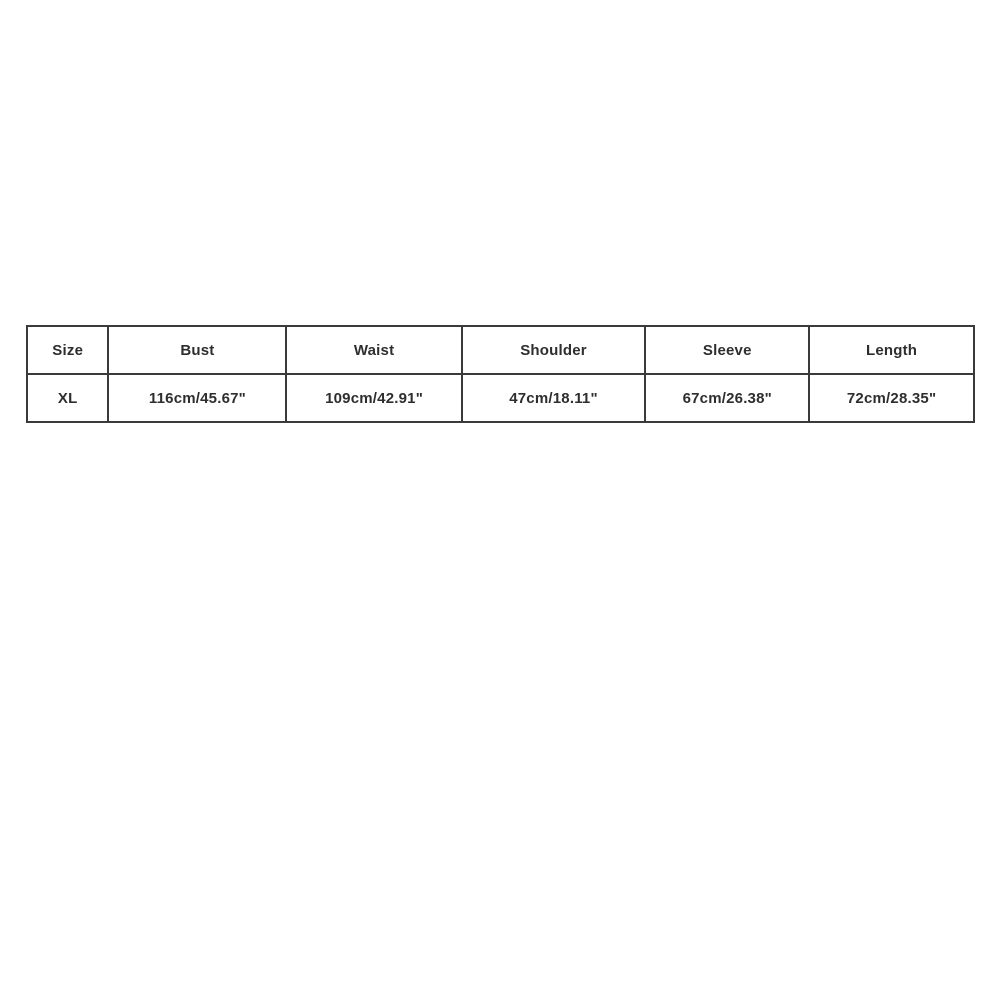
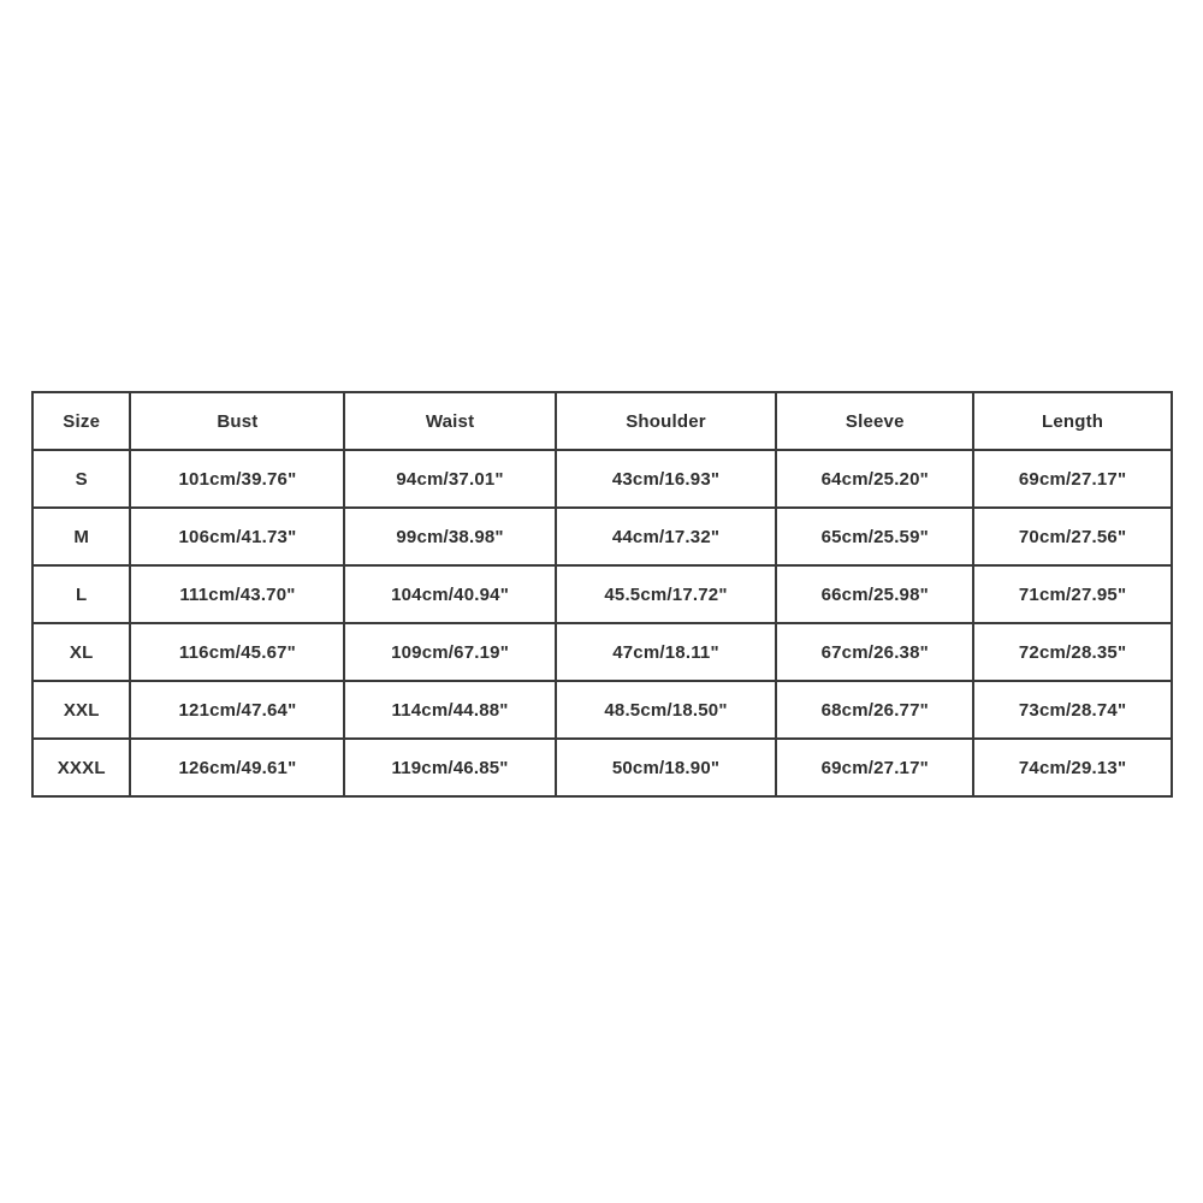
  Size	Bust	Waist	Shoulder	Sleeve	Length
+ S	101cm/39.76"	94cm/37.01"	43cm/16.93"	64cm/25.20"	69cm/27.17"
+ M	106cm/41.73"	99cm/38.98"	44cm/17.32"	65cm/25.59"	70cm/27.56"
+ L	111cm/43.70"	104cm/40.94"	45.5cm/17.72"	66cm/25.98"	71cm/27.95"
- XL	116cm/45.67"	109cm/42.91"	47cm/18.11"	67cm/26.38"	72cm/28.35"
+ XL	116cm/45.67"	109cm/67.19"	47cm/18.11"	67cm/26.38"	72cm/28.35"
+ XXL	121cm/47.64"	114cm/44.88"	48.5cm/18.50"	68cm/26.77"	73cm/28.74"
+ XXXL	126cm/49.61"	119cm/46.85"	50cm/18.90"	69cm/27.17"	74cm/29.13"
